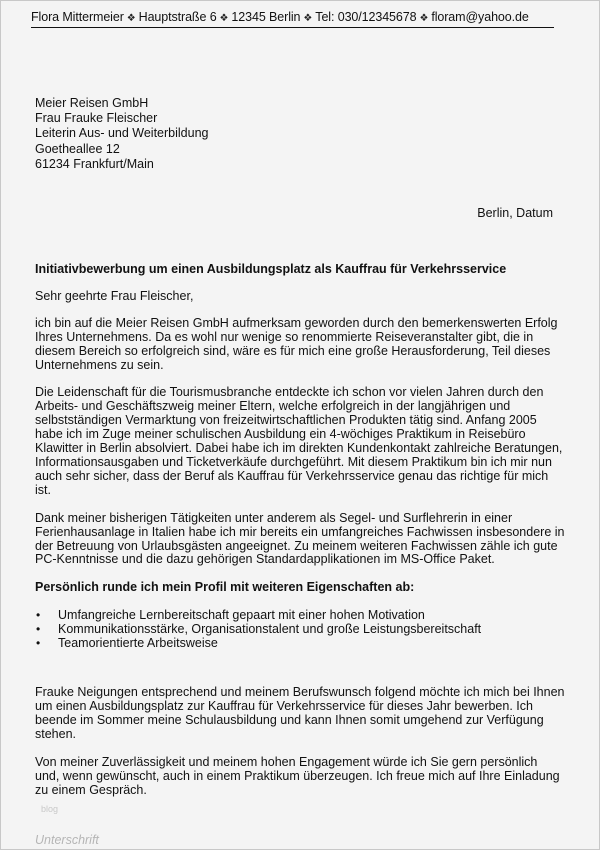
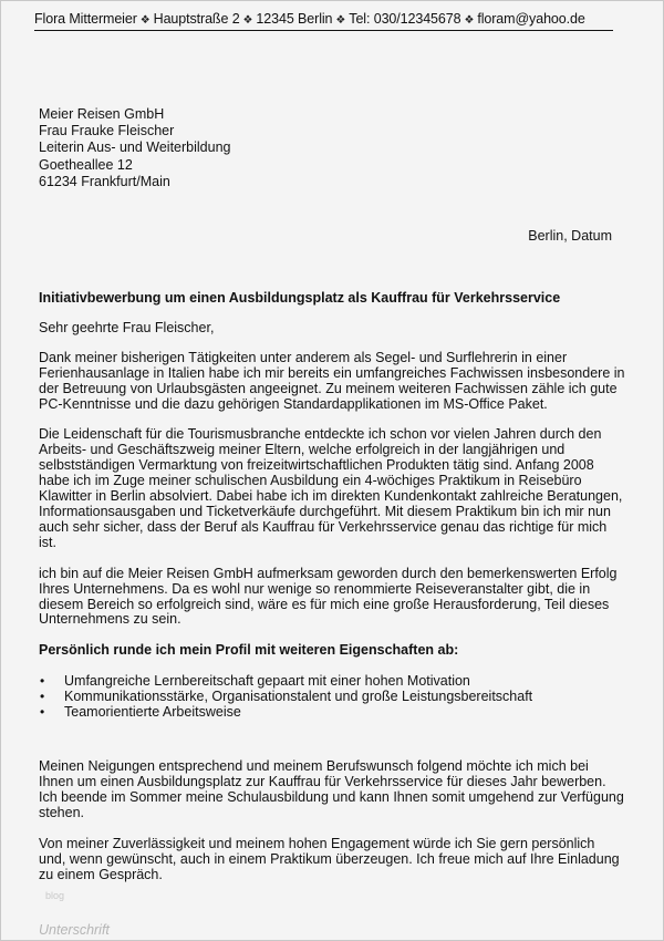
- Flora Mittermeier ❖ Hauptstraße 6 ❖ 12345 Berlin ❖ Tel: 030/12345678 ❖ floram@yahoo.de
+ Flora Mittermeier ❖ Hauptstraße 2 ❖ 12345 Berlin ❖ Tel: 030/12345678 ❖ floram@yahoo.de
  Meier Reisen GmbH
  Frau Frauke Fleischer
  Leiterin Aus- und Weiterbildung
  Goetheallee 12
  61234 Frankfurt/Main
  Berlin, Datum
  Initiativbewerbung um einen Ausbildungsplatz als Kauffrau für Verkehrsservice
  Sehr geehrte Frau Fleischer,
- ich bin auf die Meier Reisen GmbH aufmerksam geworden durch den bemerkenswerten Erfolg Ihres Unternehmens. Da es wohl nur wenige so renommierte Reiseveranstalter gibt, die in diesem Bereich so erfolgreich sind, wäre es für mich eine große Herausforderung, Teil dieses Unternehmens zu sein.
+ Dank meiner bisherigen Tätigkeiten unter anderem als Segel- und Surflehrerin in einer Ferienhausanlage in Italien habe ich mir bereits ein umfangreiches Fachwissen insbesondere in der Betreuung von Urlaubsgästen angeeignet. Zu meinem weiteren Fachwissen zähle ich gute PC-Kenntnisse und die dazu gehörigen Standardapplikationen im MS-Office Paket.
- Die Leidenschaft für die Tourismusbranche entdeckte ich schon vor vielen Jahren durch den Arbeits- und Geschäftszweig meiner Eltern, welche erfolgreich in der langjährigen und selbstständigen Vermarktung von freizeitwirtschaftlichen Produkten tätig sind. Anfang 2005 habe ich im Zuge meiner schulischen Ausbildung ein 4-wöchiges Praktikum in Reisebüro Klawitter in Berlin absolviert. Dabei habe ich im direkten Kundenkontakt zahlreiche Beratungen, Informationsausgaben und Ticketverkäufe durchgeführt. Mit diesem Praktikum bin ich mir nun auch sehr sicher, dass der Beruf als Kauffrau für Verkehrsservice genau das richtige für mich ist.
+ Die Leidenschaft für die Tourismusbranche entdeckte ich schon vor vielen Jahren durch den Arbeits- und Geschäftszweig meiner Eltern, welche erfolgreich in der langjährigen und selbstständigen Vermarktung von freizeitwirtschaftlichen Produkten tätig sind. Anfang 2008 habe ich im Zuge meiner schulischen Ausbildung ein 4-wöchiges Praktikum in Reisebüro Klawitter in Berlin absolviert. Dabei habe ich im direkten Kundenkontakt zahlreiche Beratungen, Informationsausgaben und Ticketverkäufe durchgeführt. Mit diesem Praktikum bin ich mir nun auch sehr sicher, dass der Beruf als Kauffrau für Verkehrsservice genau das richtige für mich ist.
- Dank meiner bisherigen Tätigkeiten unter anderem als Segel- und Surflehrerin in einer Ferienhausanlage in Italien habe ich mir bereits ein umfangreiches Fachwissen insbesondere in der Betreuung von Urlaubsgästen angeeignet. Zu meinem weiteren Fachwissen zähle ich gute PC-Kenntnisse und die dazu gehörigen Standardapplikationen im MS-Office Paket.
+ ich bin auf die Meier Reisen GmbH aufmerksam geworden durch den bemerkenswerten Erfolg Ihres Unternehmens. Da es wohl nur wenige so renommierte Reiseveranstalter gibt, die in diesem Bereich so erfolgreich sind, wäre es für mich eine große Herausforderung, Teil dieses Unternehmens zu sein.
  Persönlich runde ich mein Profil mit weiteren Eigenschaften ab:
  •
  Umfangreiche Lernbereitschaft gepaart mit einer hohen Motivation
  •
  Kommunikationsstärke, Organisationstalent und große Leistungsbereitschaft
  •
  Teamorientierte Arbeitsweise
- Frauke Neigungen entsprechend und meinem Berufswunsch folgend möchte ich mich bei Ihnen um einen Ausbildungsplatz zur Kauffrau für Verkehrsservice für dieses Jahr bewerben. Ich beende im Sommer meine Schulausbildung und kann Ihnen somit umgehend zur Verfügung stehen.
+ Meinen Neigungen entsprechend und meinem Berufswunsch folgend möchte ich mich bei Ihnen um einen Ausbildungsplatz zur Kauffrau für Verkehrsservice für dieses Jahr bewerben. Ich beende im Sommer meine Schulausbildung und kann Ihnen somit umgehend zur Verfügung stehen.
  Von meiner Zuverlässigkeit und meinem hohen Engagement würde ich Sie gern persönlich und, wenn gewünscht, auch in einem Praktikum überzeugen. Ich freue mich auf Ihre Einladung zu einem Gespräch.
  blog
  Unterschrift
